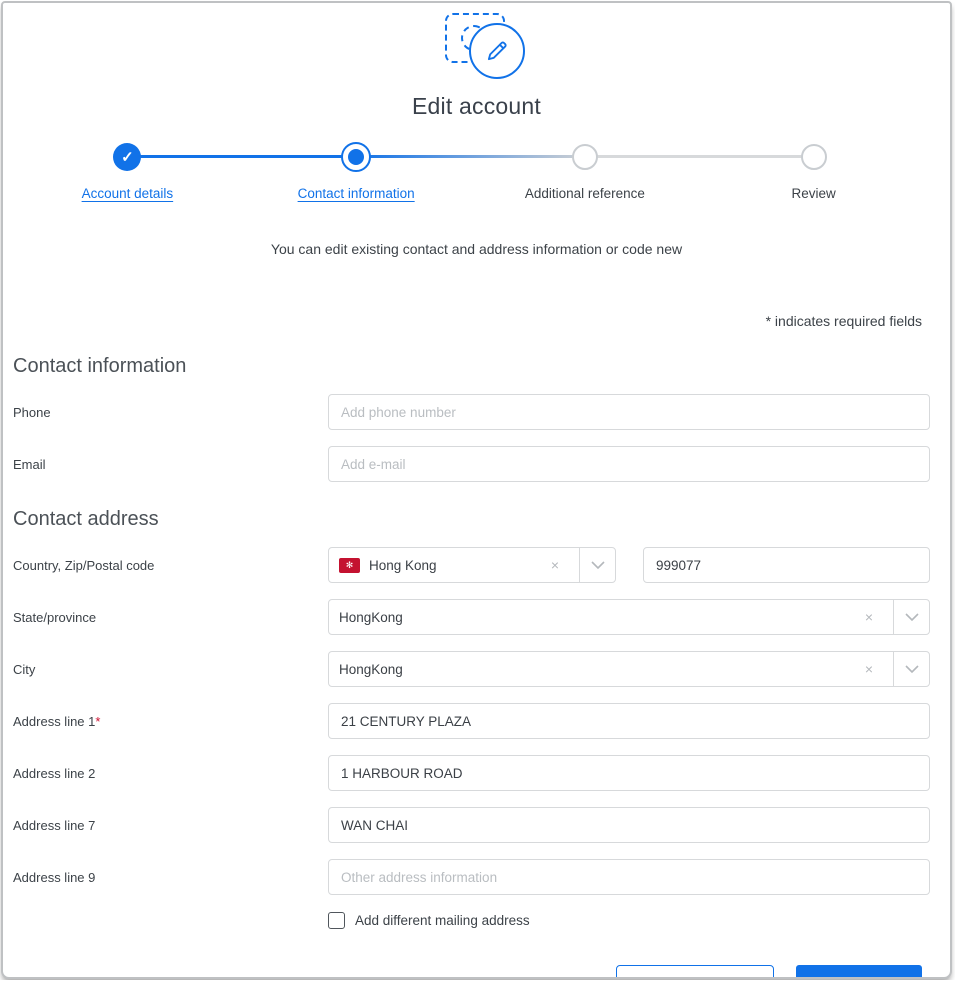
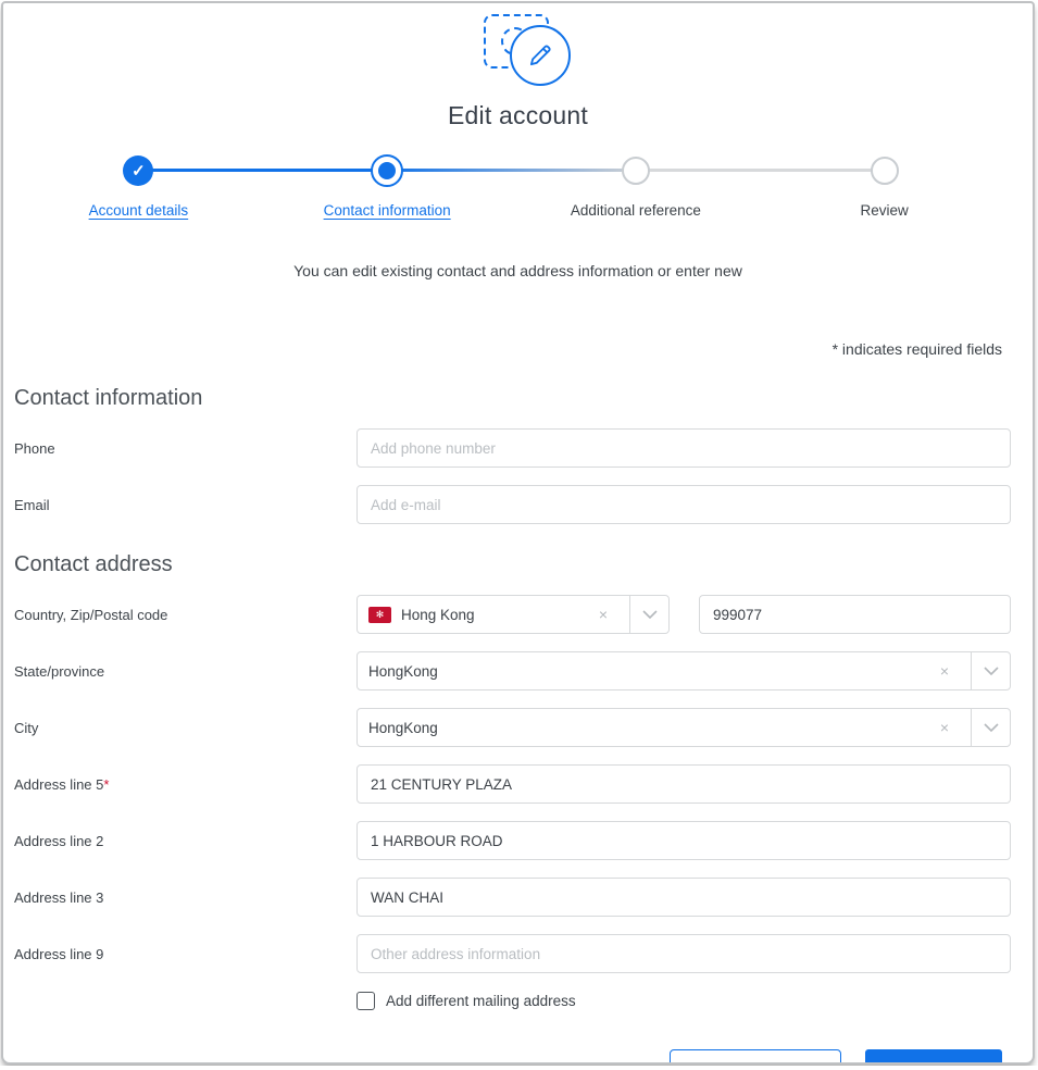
  Edit account
  ✓
  Account details
  Contact information
  Additional reference
  Review
- You can edit existing contact and address information or code new
+ You can edit existing contact and address information or enter new
  * indicates required fields
  Contact information
  Phone
  Add phone number
  Email
  Add e-mail
  Contact address
  Country, Zip/Postal code
  ✻
  Hong Kong
  ×
  999077
  State/province
  HongKong
  ×
  City
  HongKong
  ×
- Address line 1*
+ Address line 5*
  21 CENTURY PLAZA
  Address line 2
  1 HARBOUR ROAD
- Address line 7
+ Address line 3
  WAN CHAI
  Address line 9
  Other address information
  Add different mailing address
